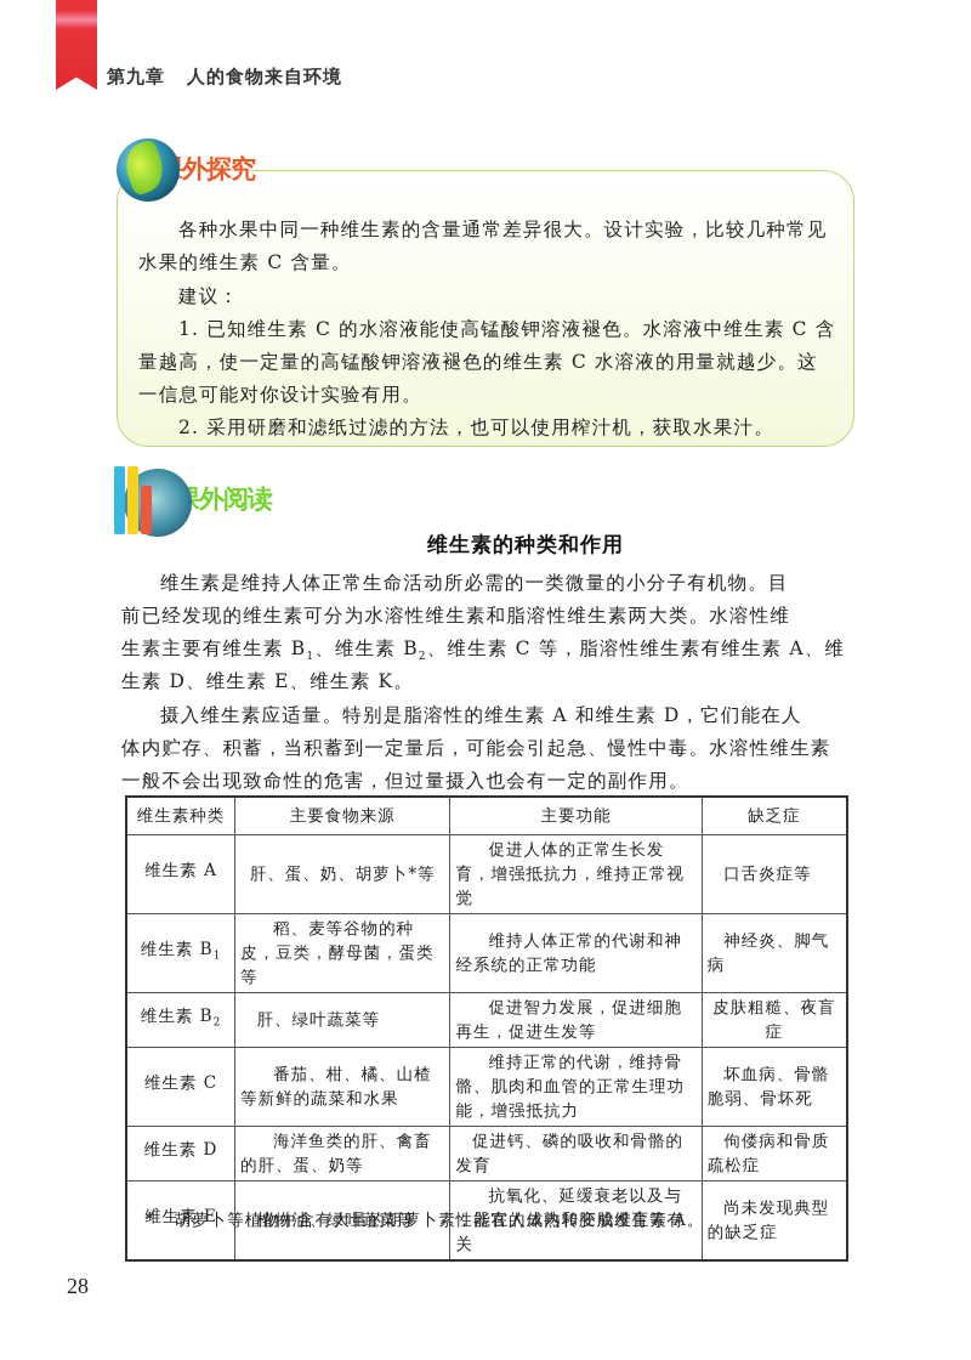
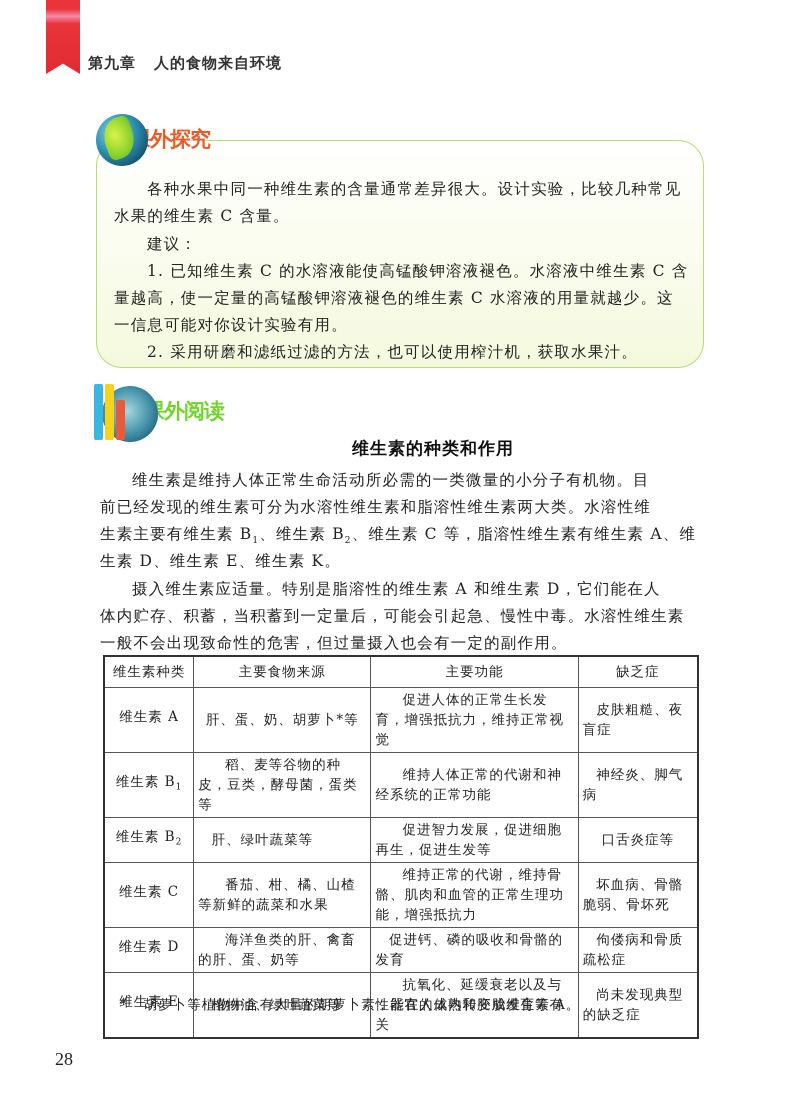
  第九章 人的食物来自环境
  外探究
  各种水果中同一种维生素的含量通常差异很大。设计实验，比较几种常见
  水果的维生素 C 含量。
  建议：
  1. 已知维生素 C 的水溶液能使高锰酸钾溶液褪色。水溶液中维生素 C 含
  量越高，使一定量的高锰酸钾溶液褪色的维生素 C 水溶液的用量就越少。这
  一信息可能对你设计实验有用。
  2. 采用研磨和滤纸过滤的方法，也可以使用榨汁机，获取水果汁。
  外阅读
  维生素的种类和作用
  维生素是维持人体正常生命活动所必需的一类微量的小分子有机物。目
  前已经发现的维生素可分为水溶性维生素和脂溶性维生素两大类。水溶性维
  生素主要有维生素 B1、维生素 B2、维生素 C 等，脂溶性维生素有维生素 A、维
  生素 D、维生素 E、维生素 K。
  摄入维生素应适量。特别是脂溶性的维生素 A 和维生素 D，它们能在人
  体内贮存、积蓄，当积蓄到一定量后，可能会引起急、慢性中毒。水溶性维生素
  一般不会出现致命性的危害，但过量摄入也会有一定的副作用。
  维生素种类	主要食物来源	主要功能	缺乏症
- 维生素 A	肝、蛋、奶、胡萝卜*等	促进人体的正常生长发育，增强抵抗力，维持正常视觉	口舌炎症等
+ 维生素 A	肝、蛋、奶、胡萝卜*等	促进人体的正常生长发育，增强抵抗力，维持正常视觉	皮肤粗糙、夜盲症
  维生素 B1	稻、麦等谷物的种皮，豆类，酵母菌，蛋类等	维持人体正常的代谢和神经系统的正常功能	神经炎、脚气病
- 维生素 B2	肝、绿叶蔬菜等	促进智力发展，促进细胞再生，促进生发等	皮肤粗糙、夜盲症
+ 维生素 B2	肝、绿叶蔬菜等	促进智力发展，促进细胞再生，促进生发等	口舌炎症等
  维生素 C	番茄、柑、橘、山楂等新鲜的蔬菜和水果	维持正常的代谢，维持骨骼、肌肉和血管的正常生理功能，增强抵抗力	坏血病、骨骼脆弱、骨坏死
  维生素 D	海洋鱼类的肝、禽畜的肝、蛋、奶等	促进钙、磷的吸收和骨骼的发育	佝偻病和骨质疏松症
  维生素 E	植物油、绿叶蔬菜等	抗氧化、延缓衰老以及与性器官的成熟和胚胎发育等有关	尚未发现典型的缺乏症
  * 胡萝卜等植物中含有大量的胡萝卜素，能在人体内转变成维生素 A。
  28
